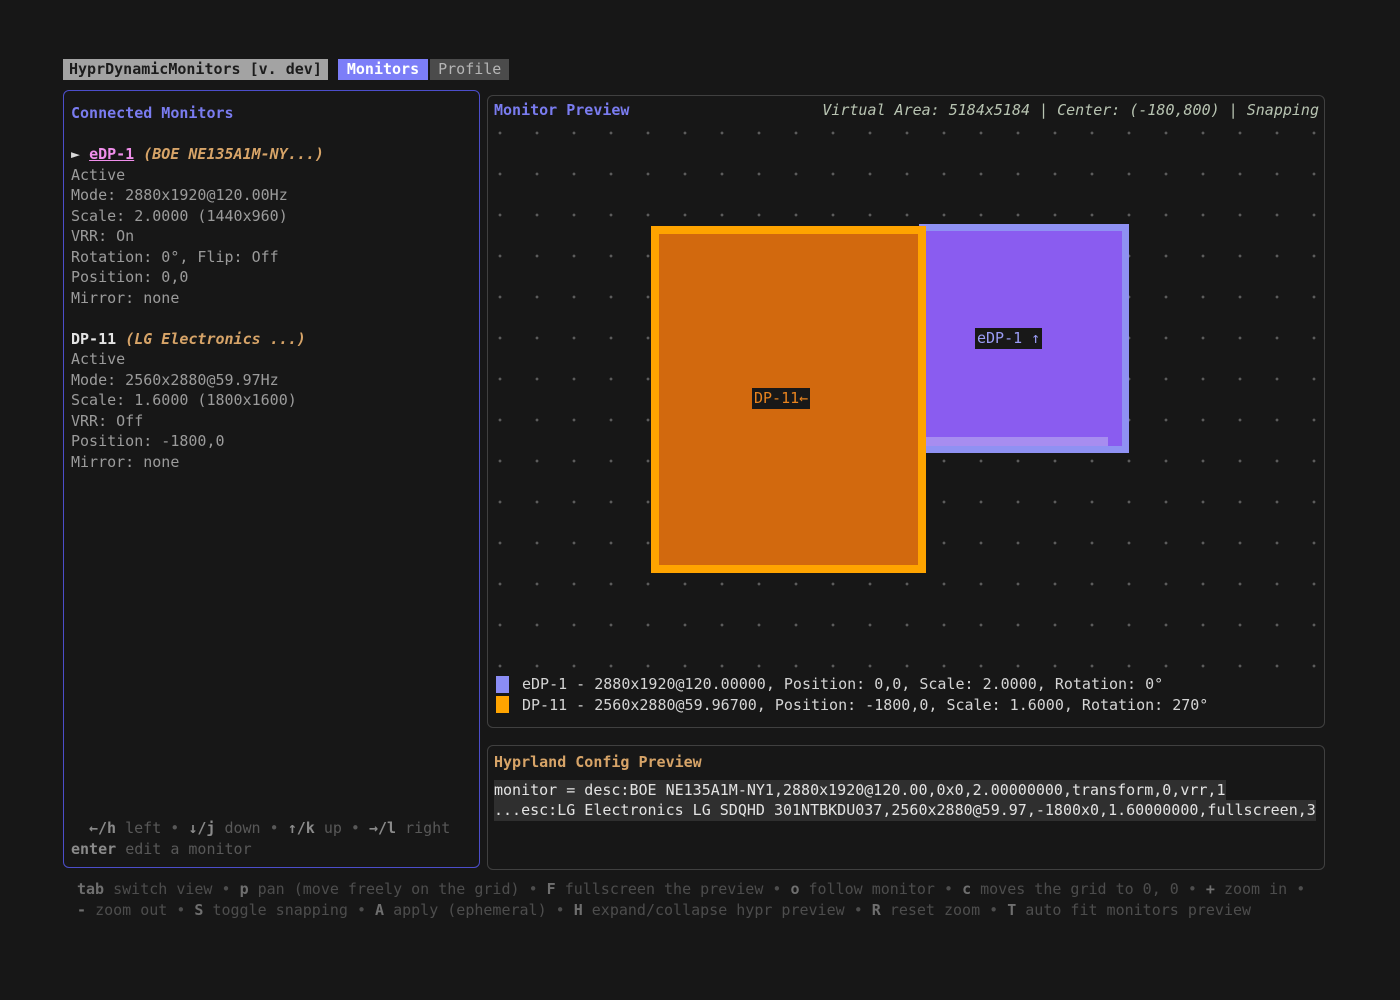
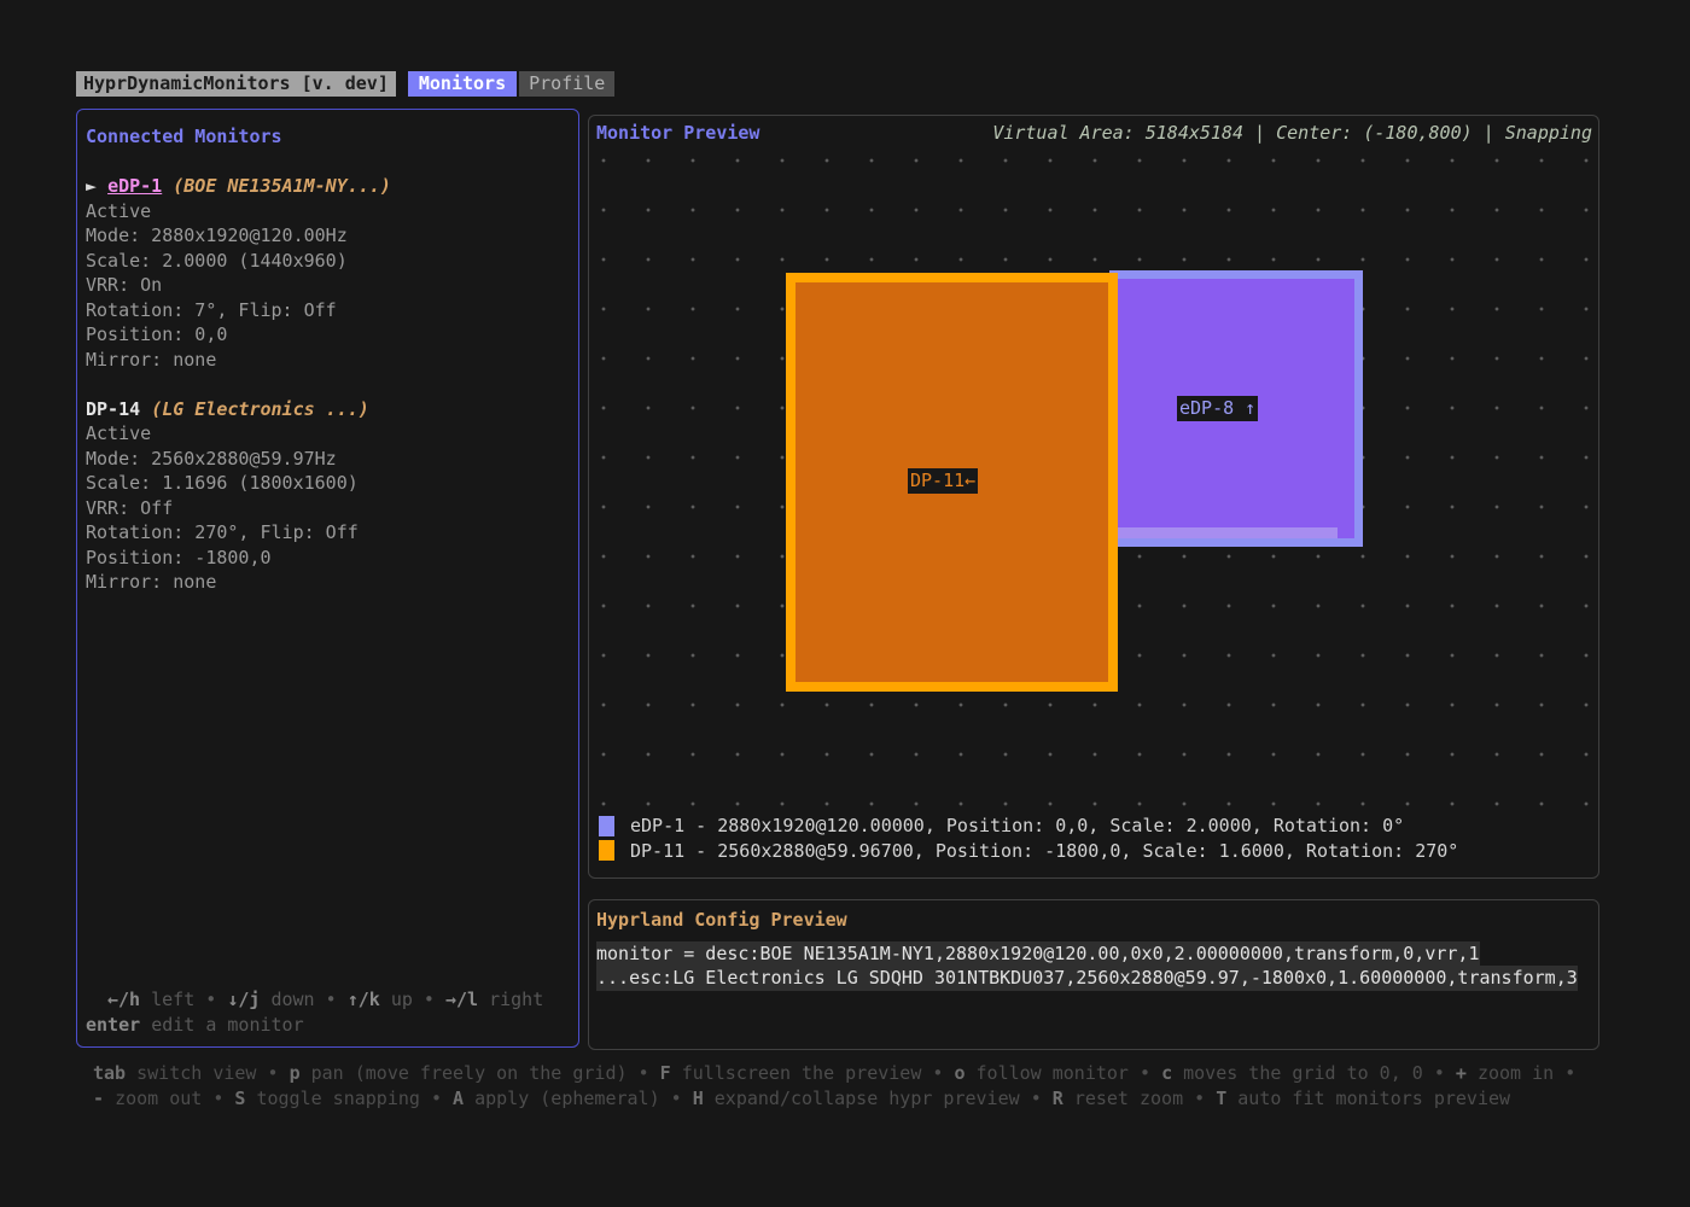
  HyprDynamicMonitors [v. dev]
  Monitors
  Profile
  Connected Monitors
  ► eDP-1 (BOE NE135A1M-NY...)
  Active
  Mode: 2880x1920@120.00Hz
  Scale: 2.0000 (1440x960)
  VRR: On
- Rotation: 0°, Flip: Off
+ Rotation: 7°, Flip: Off
  Position: 0,0
  Mirror: none
- DP-11 (LG Electronics ...)
+ DP-14 (LG Electronics ...)
  Active
  Mode: 2560x2880@59.97Hz
- Scale: 1.6000 (1800x1600)
+ Scale: 1.1696 (1800x1600)
  VRR: Off
+ Rotation: 270°, Flip: Off
  Position: -1800,0
  Mirror: none
  ←/h left • ↓/j down • ↑/k up • →/l right
  enter edit a monitor
  Monitor Preview
  Virtual Area: 5184x5184 | Center: (-180,800) | Snapping
- eDP-1 ↑
+ eDP-8 ↑
  DP-11←
  eDP-1 - 2880x1920@120.00000, Position: 0,0, Scale: 2.0000, Rotation: 0°
  DP-11 - 2560x2880@59.96700, Position: -1800,0, Scale: 1.6000, Rotation: 270°
  Hyprland Config Preview
  monitor = desc:BOE NE135A1M-NY1,2880x1920@120.00,0x0,2.00000000,transform,0,vrr,1
- ...esc:LG Electronics LG SDQHD 301NTBKDU037,2560x2880@59.97,-1800x0,1.60000000,fullscreen,3
+ ...esc:LG Electronics LG SDQHD 301NTBKDU037,2560x2880@59.97,-1800x0,1.60000000,transform,3
  tab switch view • p pan (move freely on the grid) • F fullscreen the preview • o follow monitor • c moves the grid to 0, 0 • + zoom in •
  - zoom out • S toggle snapping • A apply (ephemeral) • H expand/collapse hypr preview • R reset zoom • T auto fit monitors preview
